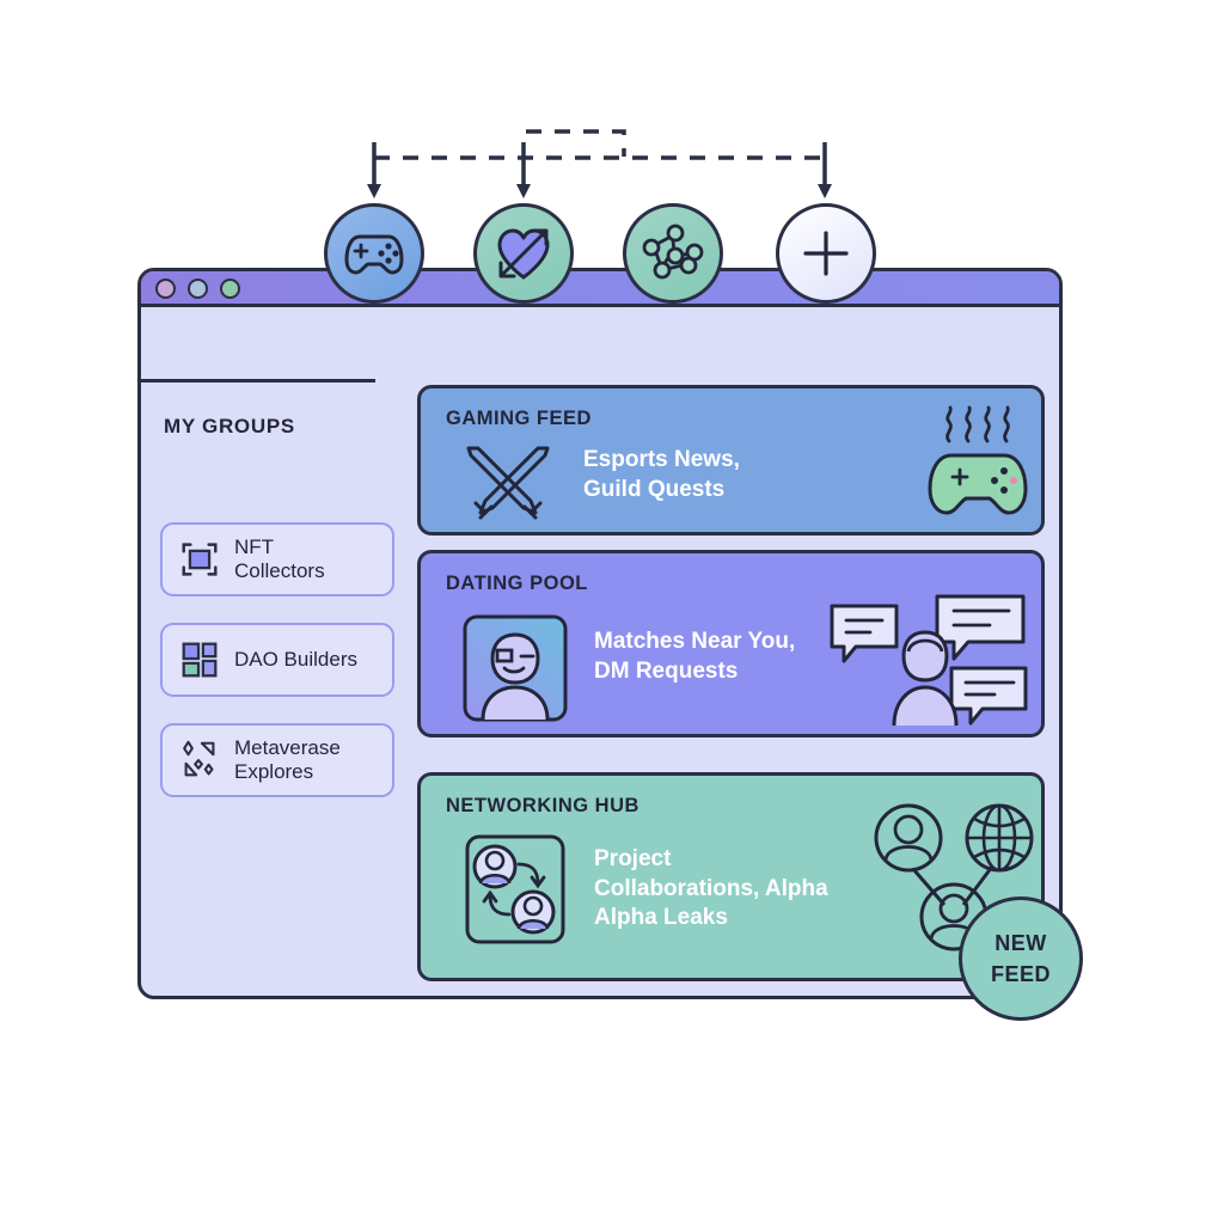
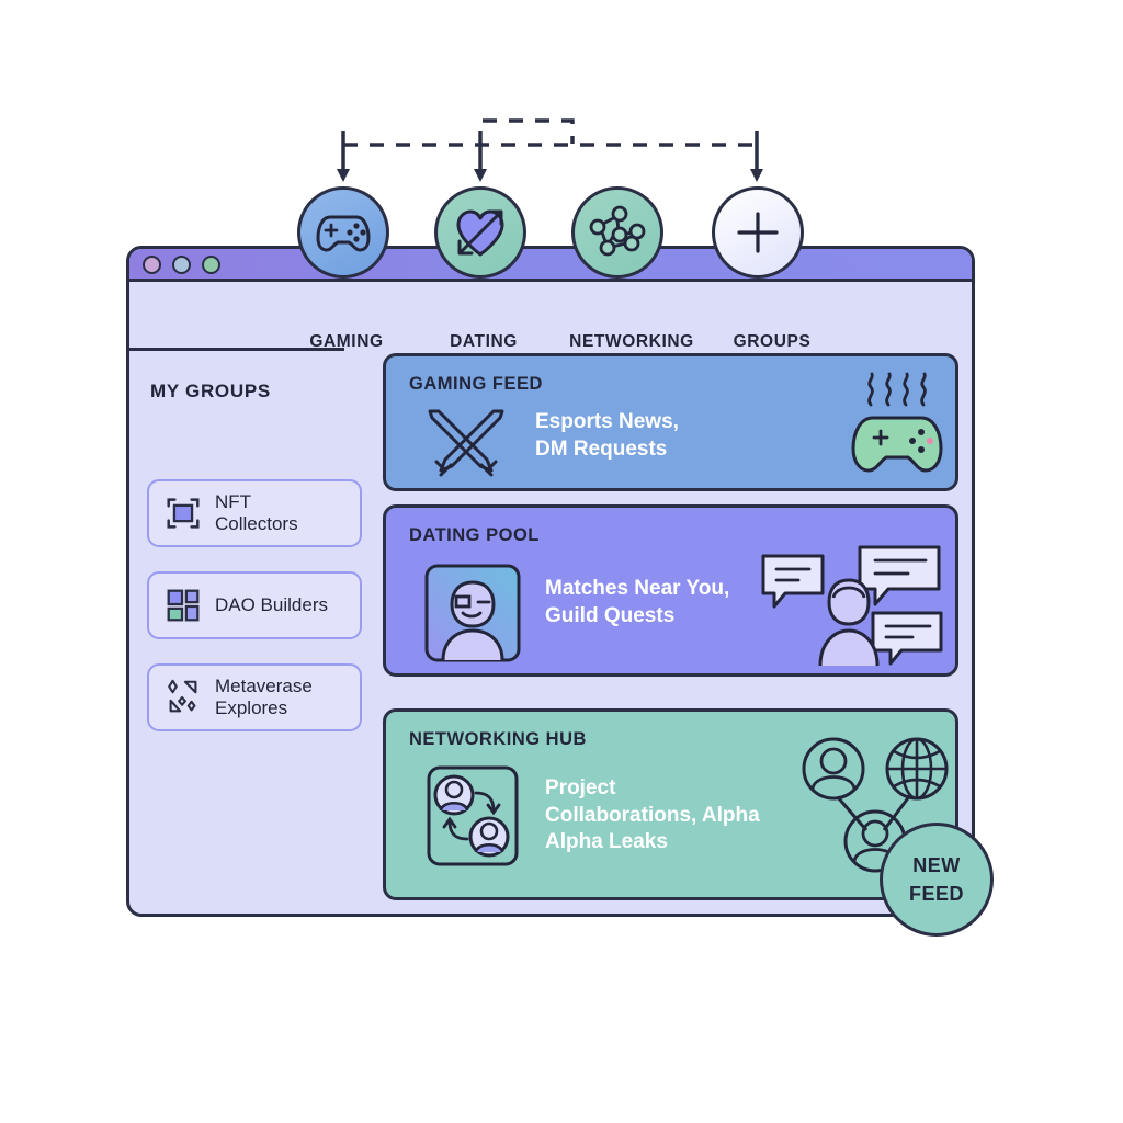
+ GAMING
+ DATING
+ NETWORKING
+ GROUPS
  MY GROUPS
  NFT
  Collectors
  DAO Builders
  Metaverase
  Explores
  GAMING FEED
  Esports News,
- Guild Quests
+ DM Requests
  DATING POOL
  Matches Near You,
- DM Requests
+ Guild Quests
  NETWORKING HUB
  Project
  Collaborations, Alpha
  Alpha Leaks
  NEW
  FEED
